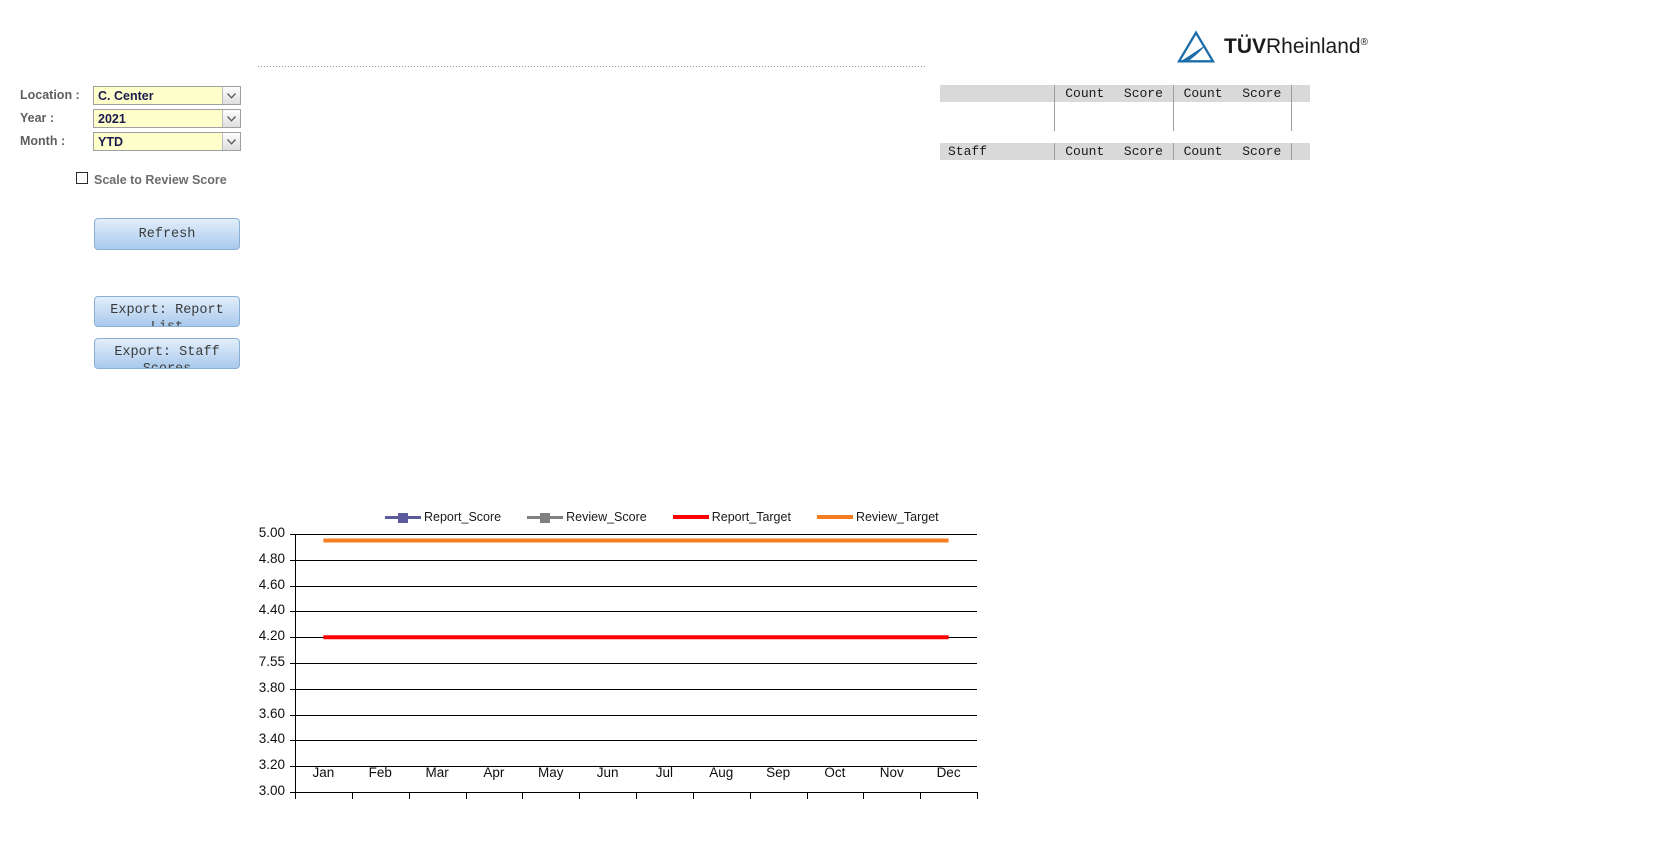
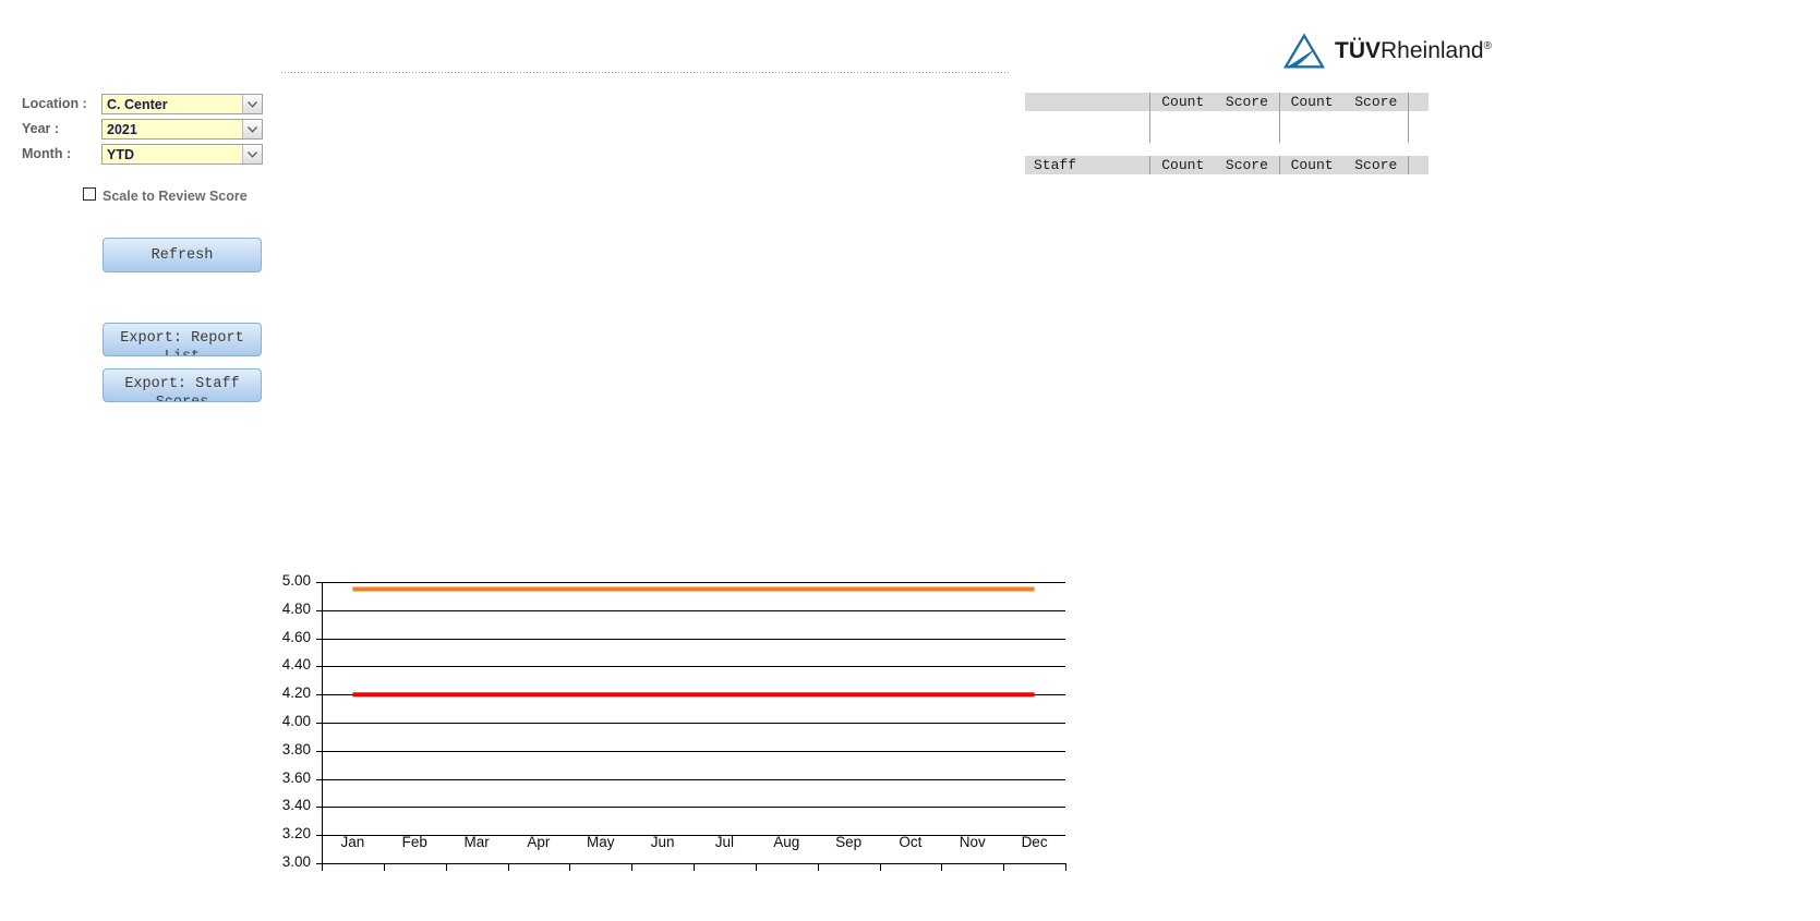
  TÜVRheinland®
  Location :
  C. Center
  Year :
  2021
  Month :
  YTD
  Scale to Review Score
  Refresh
  Export: Report
  Count
  Score
  Count
  Score
  Staff
  Count
  Score
  Count
  Score
- Report_Score
- Review_Score
- Report_Target
- Review_Target
  5.00
  4.80
  4.60
  4.40
  4.20
- 7.55
+ 4.00
  3.80
  3.60
  3.40
  3.20
  3.00
  Jan
  Feb
  Mar
  Apr
  May
  Jun
  Jul
  Aug
  Sep
  Oct
  Nov
  Dec
